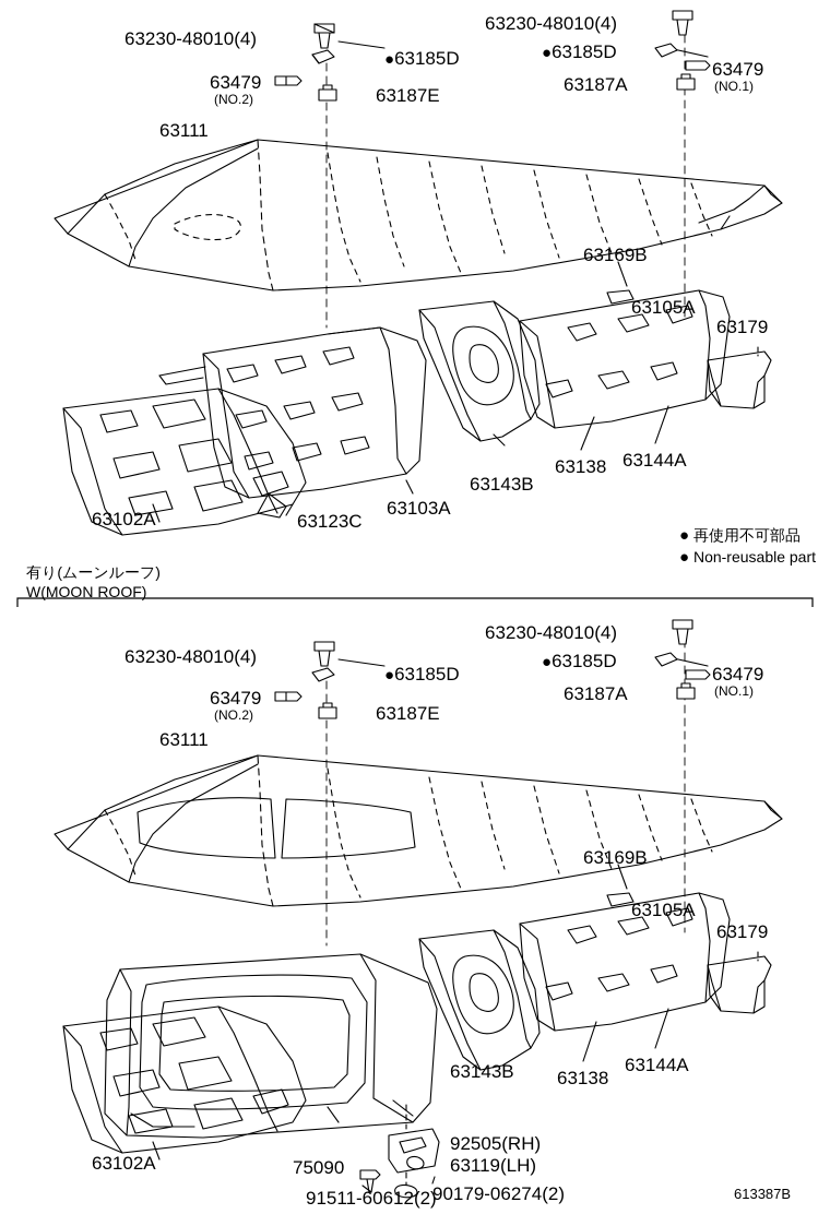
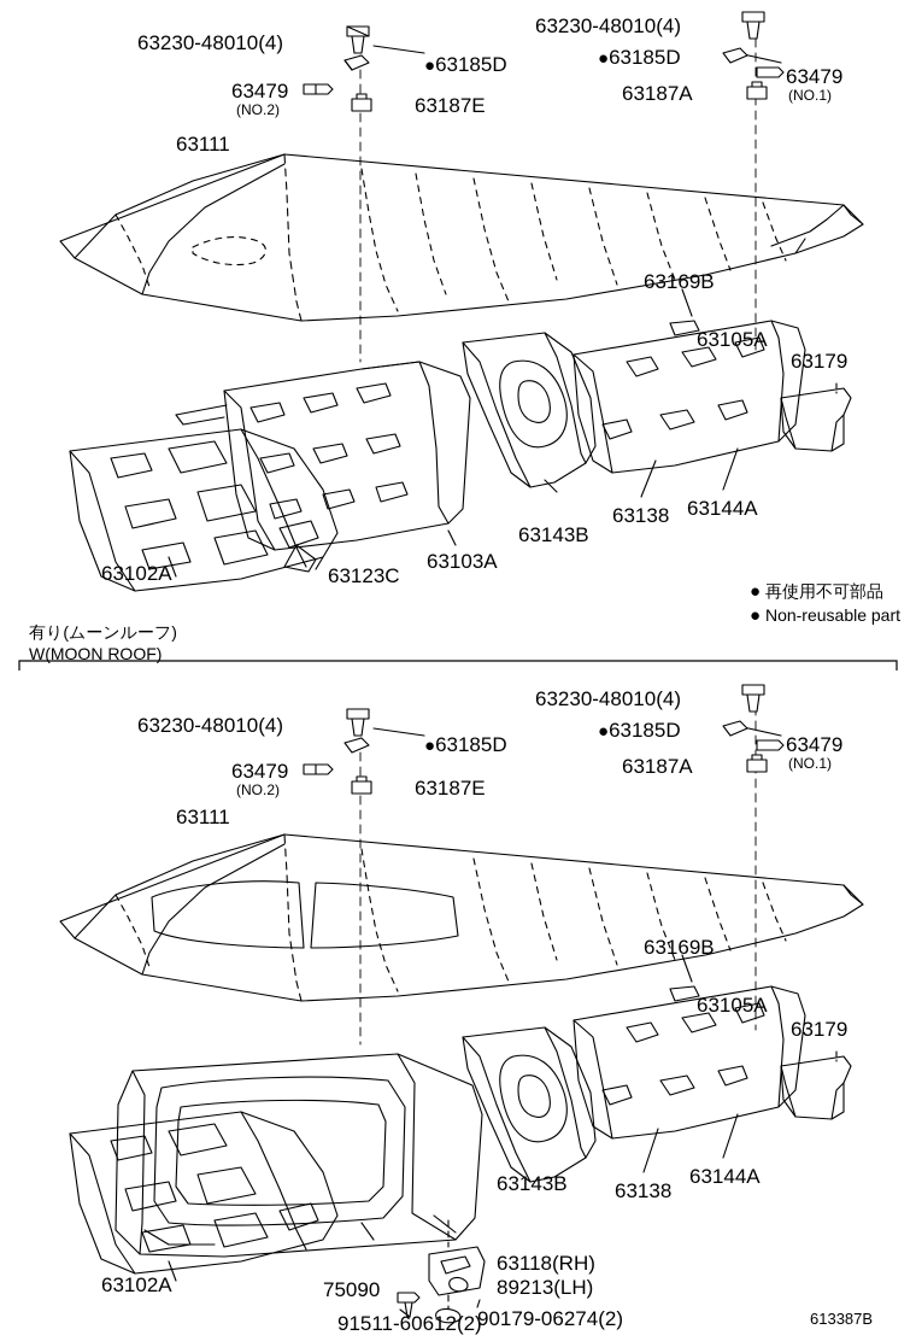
  63230-48010(4)
  ●63185D
  63479
  (NO.2)
  63187E
  63230-48010(4)
  ●63185D
  63479
  (NO.1)
  63187A
  63111
  63169B
  63105A
  63179
  63143B
  63138
  63144A
  63102A
  63123C
  63103A
  ● 再使用不可部品
  ● Non-reusable part
  有り(ムーンルーフ)
  W(MOON ROOF)
  63230-48010(4)
  ●63185D
  63479
  (NO.2)
  63187E
  63230-48010(4)
  ●63185D
  63479
  (NO.1)
  63187A
  63111
  63169B
  63105A
  63179
  63143B
  63138
  63144A
  63102A
  75090
- 92505(RH)
+ 63118(RH)
- 63119(LH)
+ 89213(LH)
  90179-06274(2)
  91511-60612(2)
  613387B
